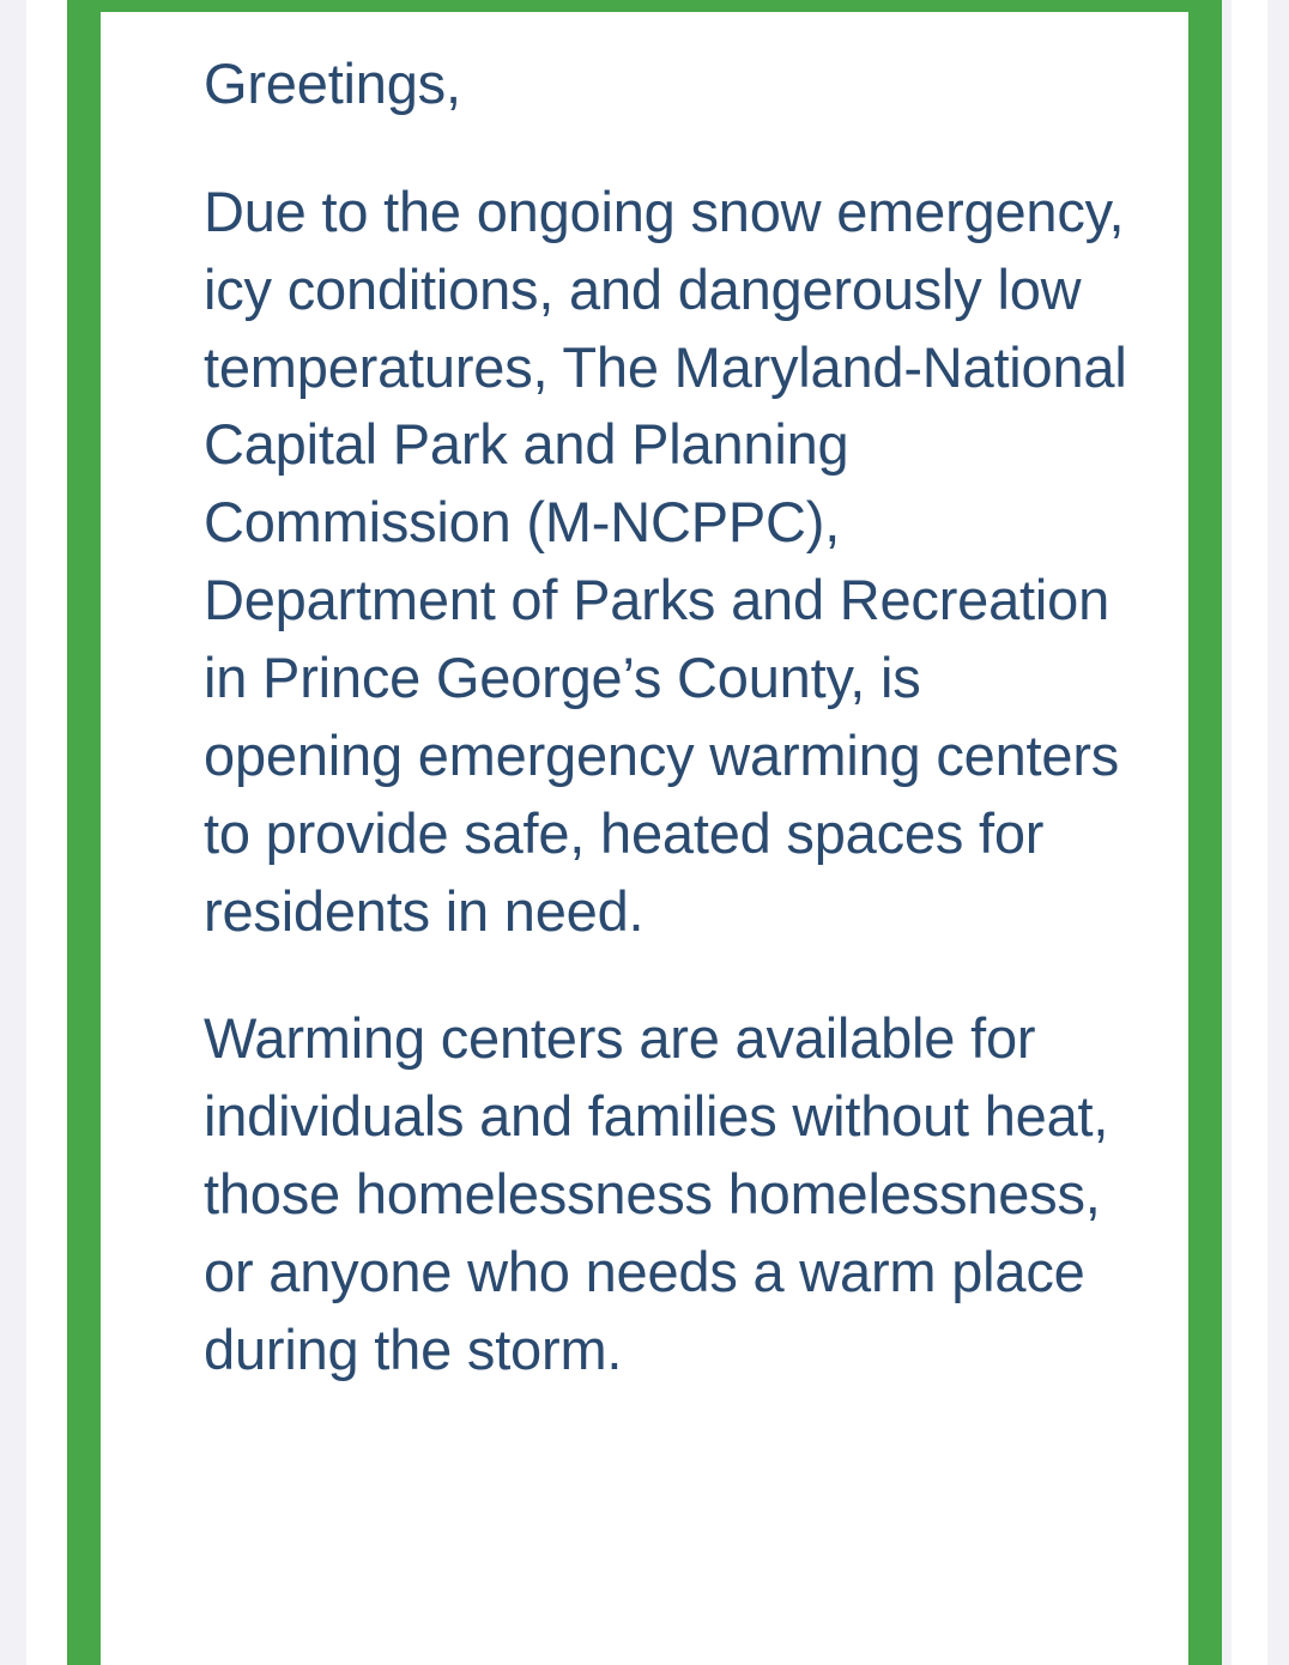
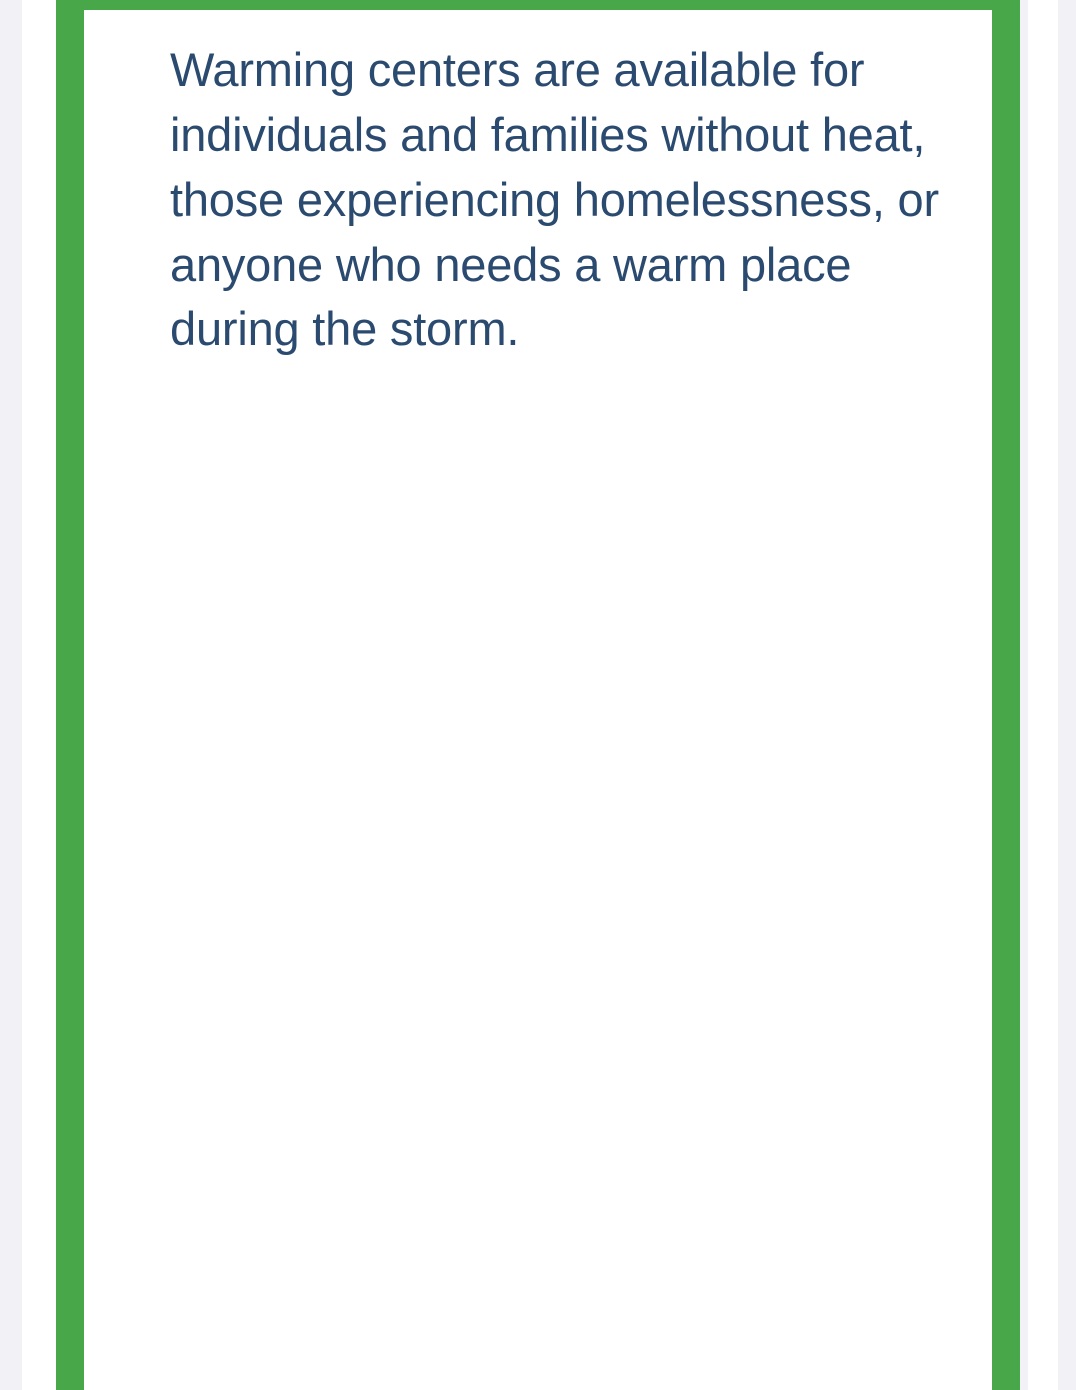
- Greetings,
- Due to the ongoing snow emergency, icy conditions, and dangerously low temperatures, The Maryland-National Capital Park and Planning Commission (M-NCPPC), Department of Parks and Recreation in Prince George’s County, is opening emergency warming centers to provide safe, heated spaces for residents in need.
- Warming centers are available for individuals and families without heat, those homelessness homelessness, or anyone who needs a warm place during the storm.
+ Warming centers are available for individuals and families without heat, those experiencing homelessness, or anyone who needs a warm place during the storm.
